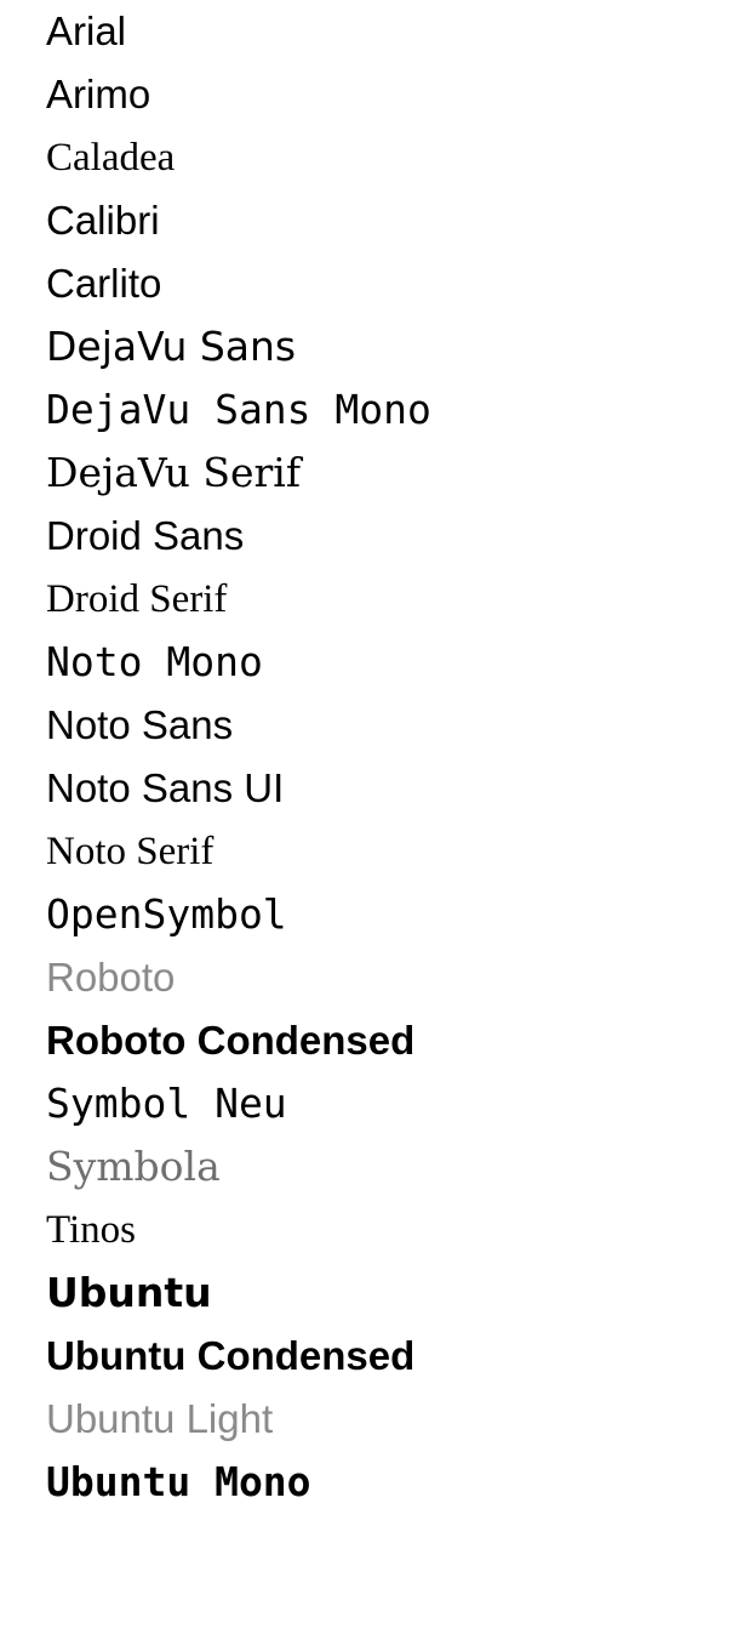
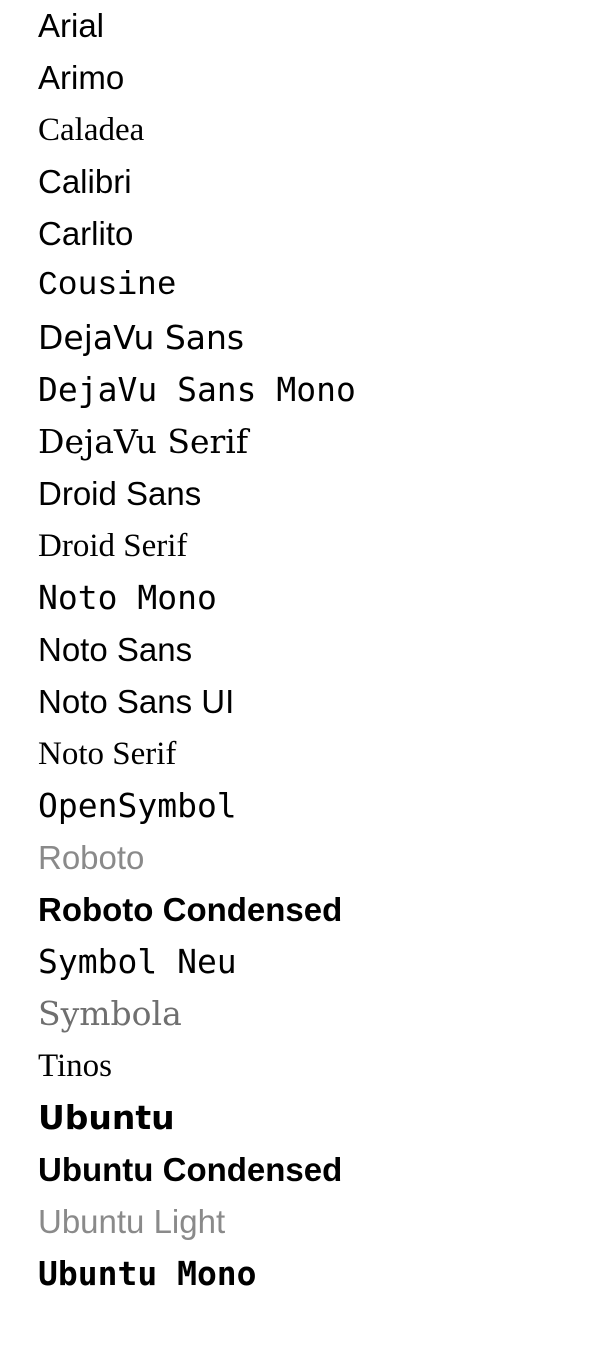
  Arial
  Arimo
  Caladea
  Calibri
  Carlito
+ Cousine
  DejaVu Sans
  DejaVu Sans Mono
  DejaVu Serif
  Droid Sans
  Droid Serif
  Noto Mono
  Noto Sans
  Noto Sans UI
  Noto Serif
  OpenSymbol
  Roboto
  Roboto Condensed
  Symbol Neu
  Symbola
  Tinos
  Ubuntu
  Ubuntu Condensed
  Ubuntu Light
  Ubuntu Mono
